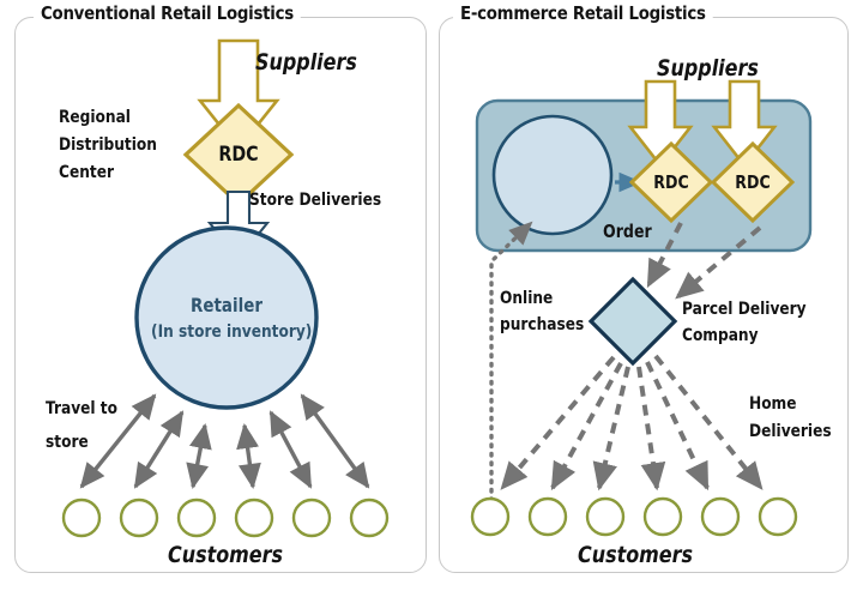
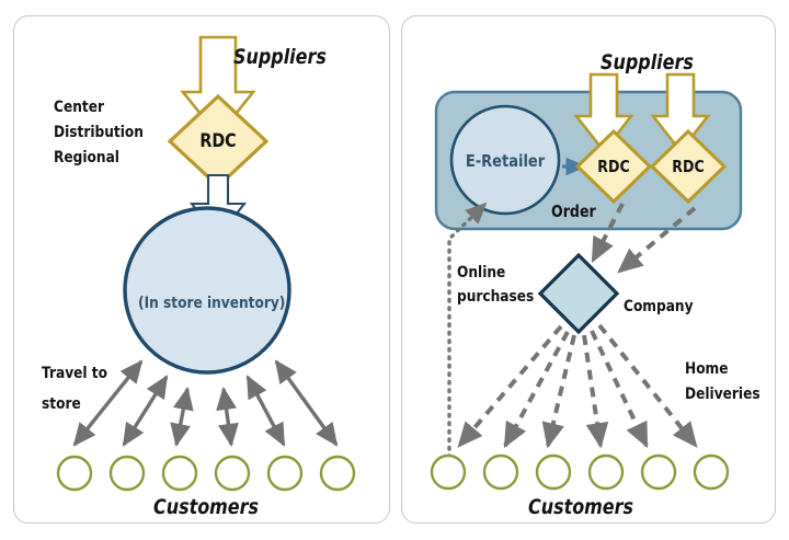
- Conventional Retail Logistics
- E-commerce Retail Logistics
  Suppliers
- Regional
+ Center
  Distribution
- Center
+ Regional
  RDC
- Store Deliveries
- Retailer
  (In store inventory)
  Travel to
  store
  Customers
  Suppliers
+ E-Retailer
  RDC
  RDC
  Order
- Parcel Delivery
  Company
  Online
  purchases
  Home
  Deliveries
  Customers
